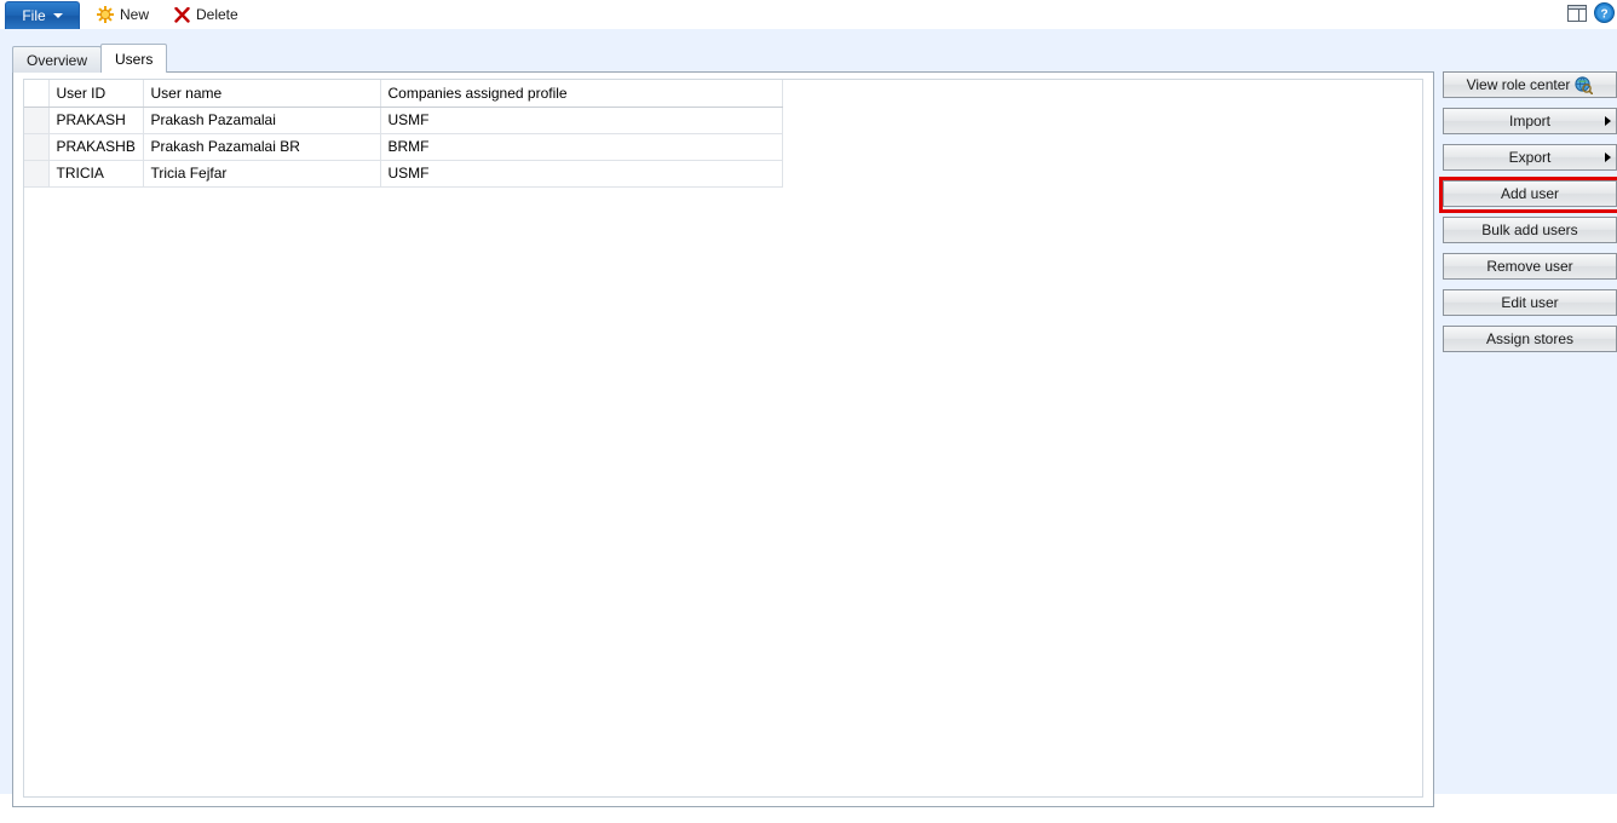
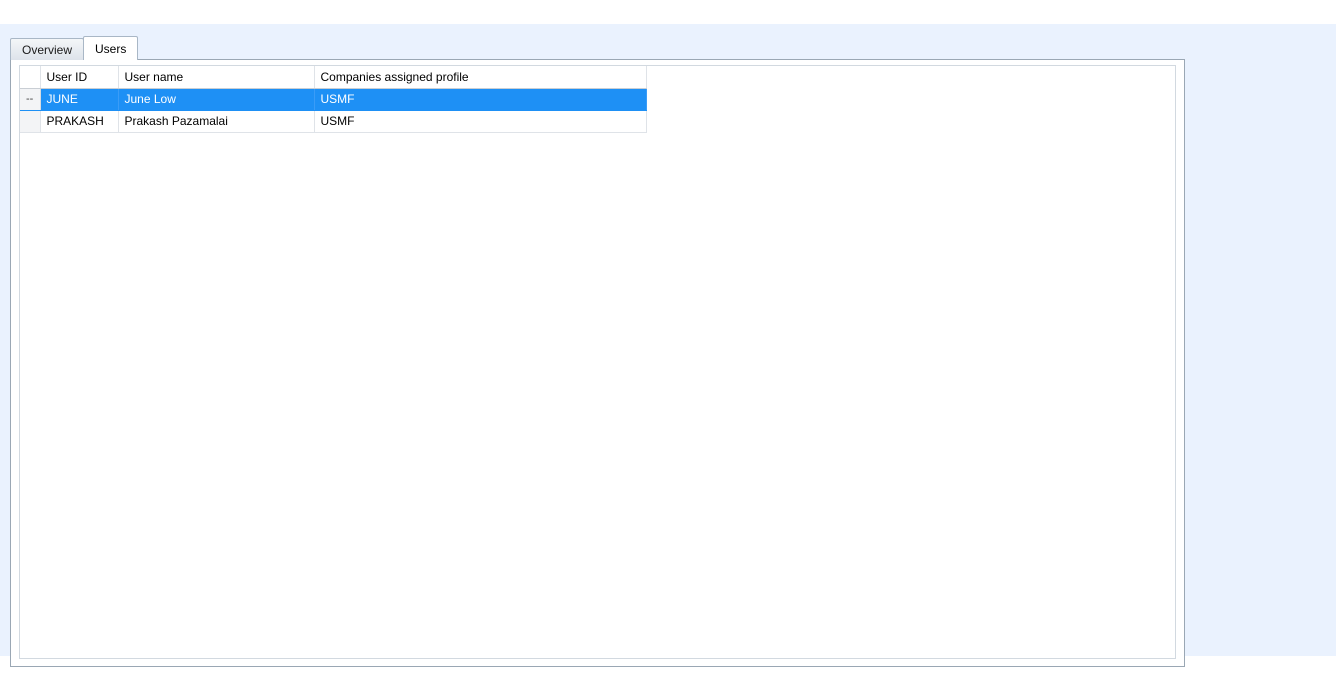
- File
- New
- Delete
- ?
  Overview
  Users
  	User ID	User name	Companies assigned profile
+ --	JUNE	June Low	USMF
  	PRAKASH	Prakash Pazamalai	USMF
- 	PRAKASHB	Prakash Pazamalai BR	BRMF
- 	TRICIA	Tricia Fejfar	USMF
- View role center
- Import
- Export
- Add user
- Bulk add users
- Remove user
- Edit user
- Assign stores
